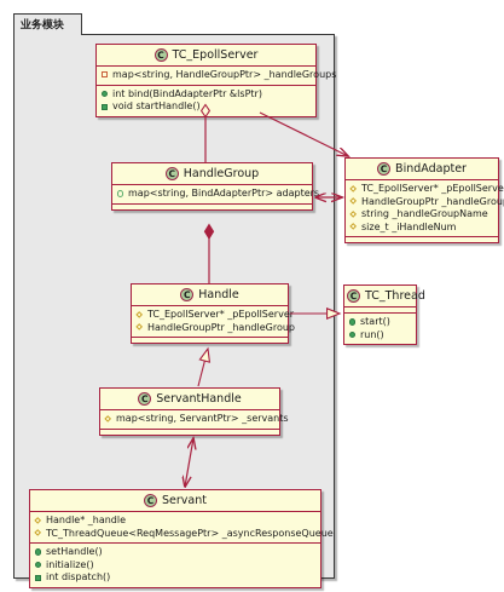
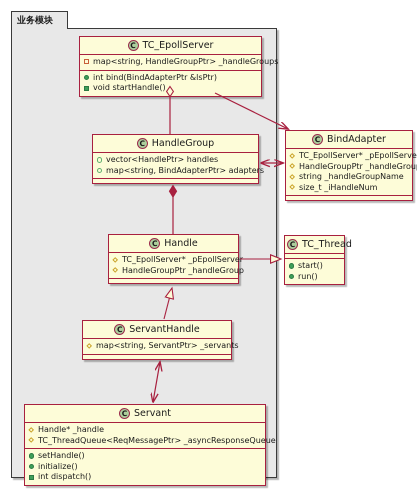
  业务模块
  C
  TC_EpollServer
  map<string, HandleGroupPtr> _handleGroups
  int bind(BindAdapterPtr &lsPtr)
  void startHandle()
  C
  HandleGroup
+ vector<HandlePtr> handles
  map<string, BindAdapterPtr> adapters
  C
  BindAdapter
  TC_EpollServer* _pEpollServe
  HandleGroupPtr _handleGrou
  string _handleGroupName
  size_t _iHandleNum
  C
  Handle
  TC_EpollServer* _pEpollServe
  HandleGroupPtr _handleGroup
  C
  TC_Thread
  start()
  run()
  C
  ServantHandle
  map<string, ServantPtr> _servants
  C
  Servant
  Handle* _handle
  TC_ThreadQueue<ReqMessagePtr> _asyncResponseQueue
  setHandle()
  initialize()
  int dispatch()
